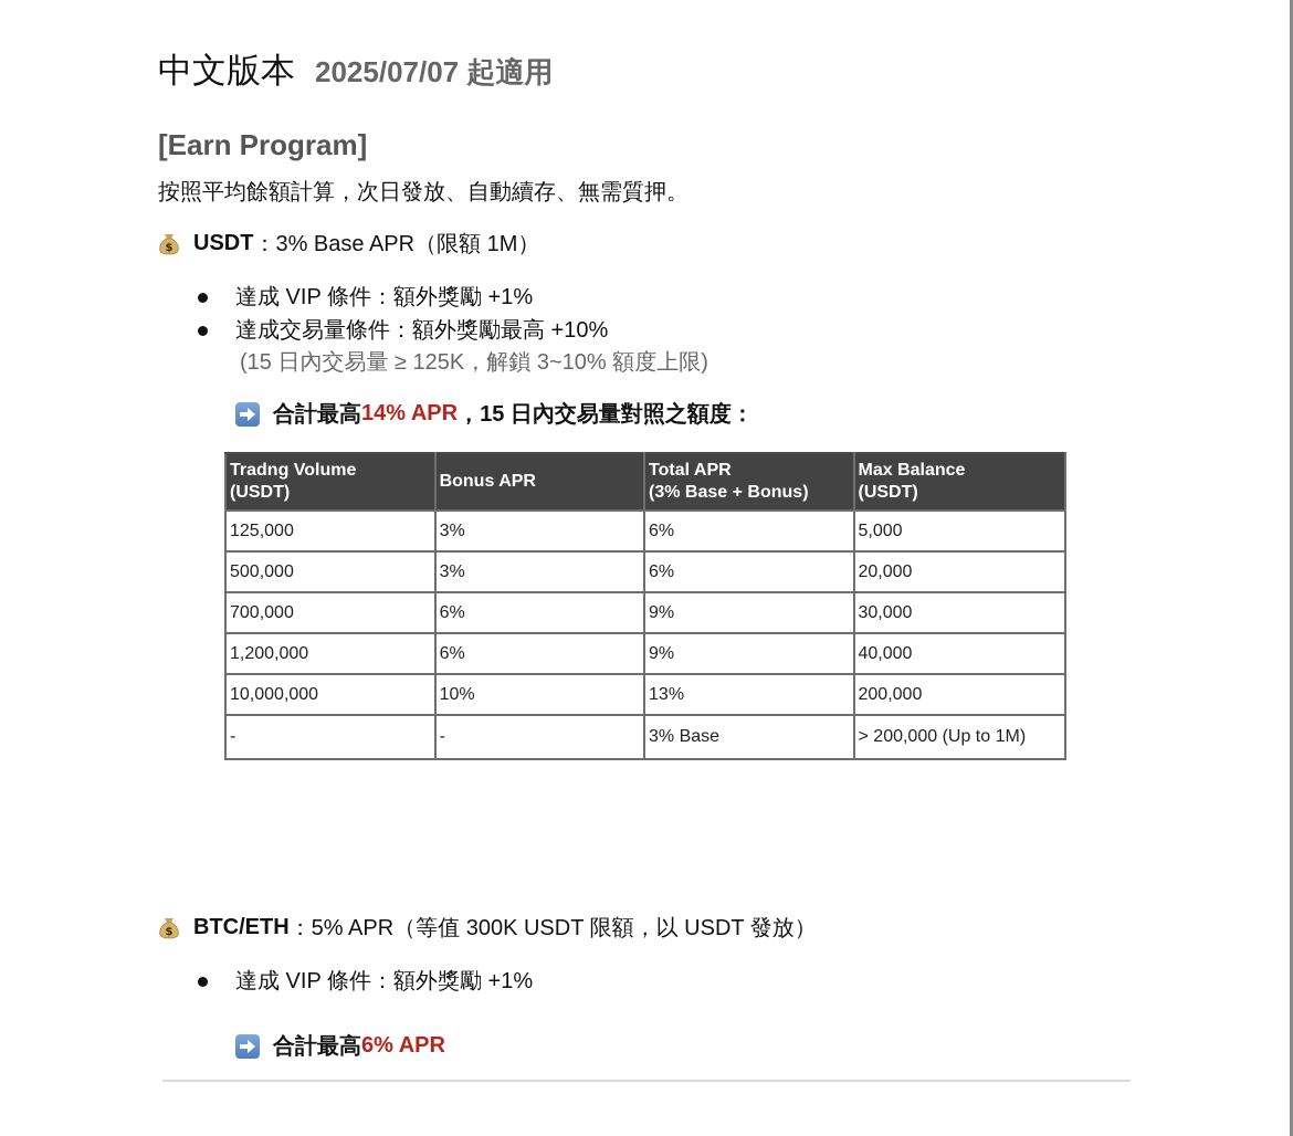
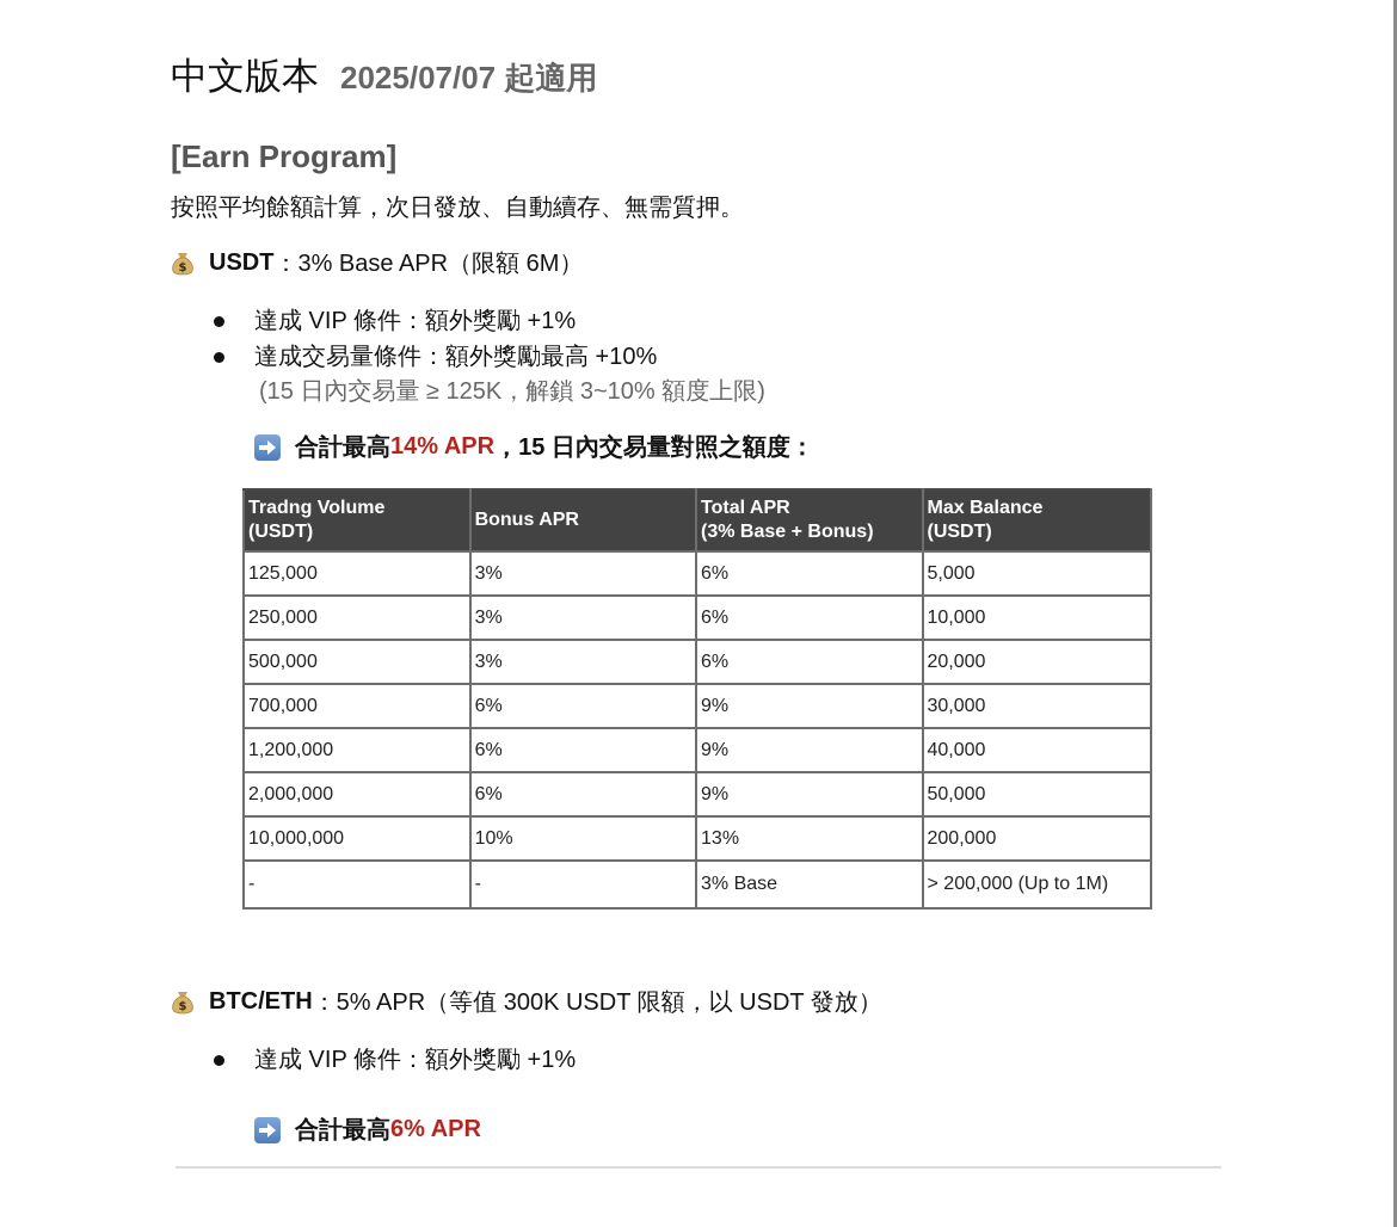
  中文版本
  2025/07/07 起適用
  [Earn Program]
  按照平均餘額計算，次日發放、自動續存、無需質押。
  $
  USDT
- ：3% Base APR（限額 1M）
+ ：3% Base APR（限額 6M）
  達成 VIP 條件：額外獎勵 +1%
  達成交易量條件：額外獎勵最高 +10%
  (15 日內交易量 ≥ 125K，解鎖 3~10% 額度上限)
  合計最高
  14% APR
  ，15 日內交易量對照之額度：
  Tradng Volume(USDT)	Bonus APR	Total APR(3% Base + Bonus)	Max Balance(USDT)
  125,000	3%	6%	5,000
+ 250,000	3%	6%	10,000
  500,000	3%	6%	20,000
  700,000	6%	9%	30,000
  1,200,000	6%	9%	40,000
+ 2,000,000	6%	9%	50,000
  10,000,000	10%	13%	200,000
  -	-	3% Base	> 200,000 (Up to 1M)
  $
  BTC/ETH
  ：5% APR（等值 300K USDT 限額，以 USDT 發放）
  達成 VIP 條件：額外獎勵 +1%
  合計最高
  6% APR
